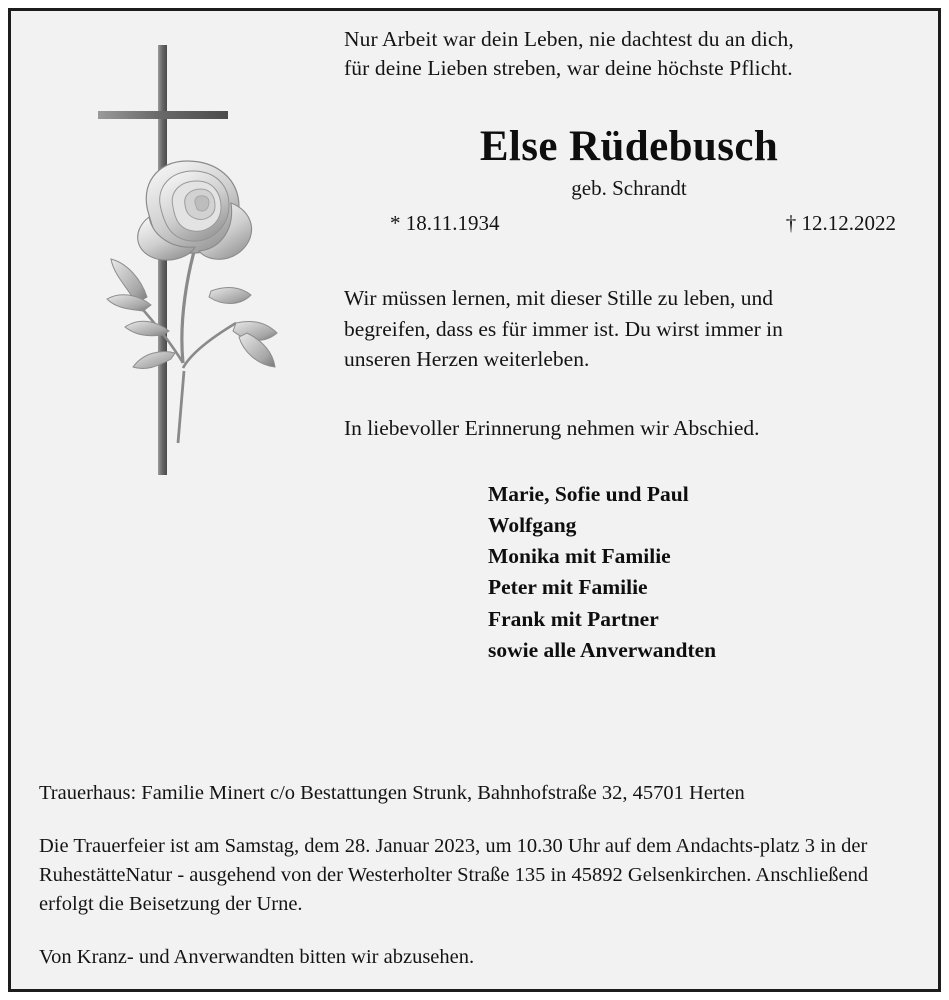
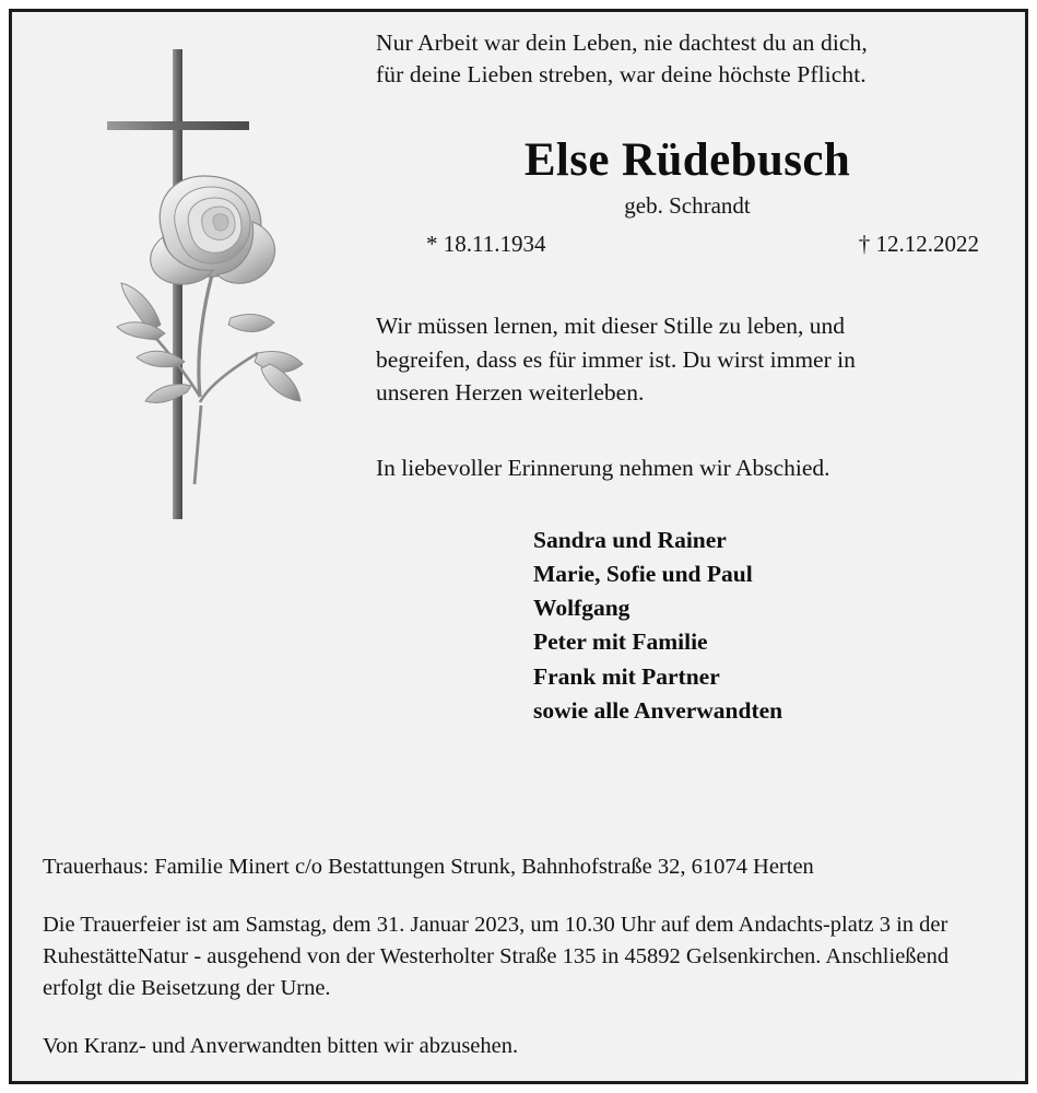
  Nur Arbeit war dein Leben, nie dachtest du an dich,
  für deine Lieben streben, war deine höchste Pflicht.
  Else Rüdebusch
  geb. Schrandt
  * 18.11.1934
  † 12.12.2022
  Wir müssen lernen, mit dieser Stille zu leben, und
  begreifen, dass es für immer ist. Du wirst immer in
  unseren Herzen weiterleben.
  In liebevoller Erinnerung nehmen wir Abschied.
+ Sandra und Rainer
  Marie, Sofie und Paul
  Wolfgang
- Monika mit Familie
  Peter mit Familie
  Frank mit Partner
  sowie alle Anverwandten
- Trauerhaus: Familie Minert c/o Bestattungen Strunk, Bahnhofstraße 32, 45701 Herten
+ Trauerhaus: Familie Minert c/o Bestattungen Strunk, Bahnhofstraße 32, 61074 Herten
- Die Trauerfeier ist am Samstag, dem 28. Januar 2023, um 10.30 Uhr auf dem Andachts-platz 3 in der RuhestätteNatur - ausgehend von der Westerholter Straße 135 in 45892 Gelsenkirchen. Anschließend erfolgt die Beisetzung der Urne.
+ Die Trauerfeier ist am Samstag, dem 31. Januar 2023, um 10.30 Uhr auf dem Andachts-platz 3 in der RuhestätteNatur - ausgehend von der Westerholter Straße 135 in 45892 Gelsenkirchen. Anschließend erfolgt die Beisetzung der Urne.
  Von Kranz- und Anverwandten bitten wir abzusehen.
